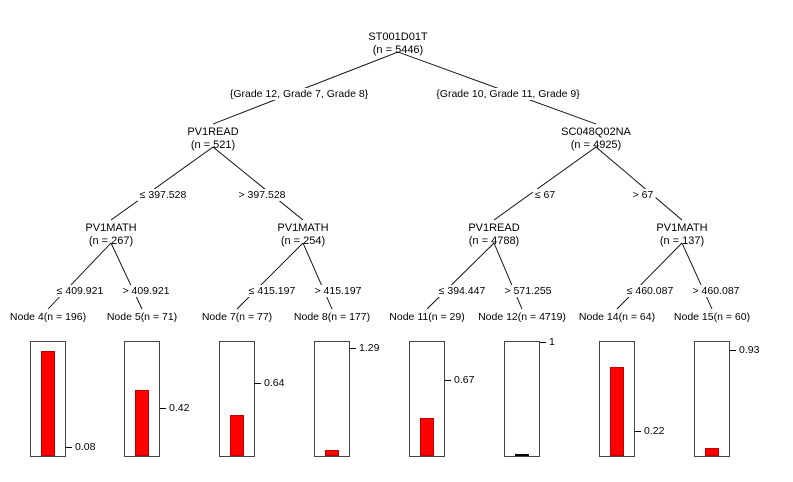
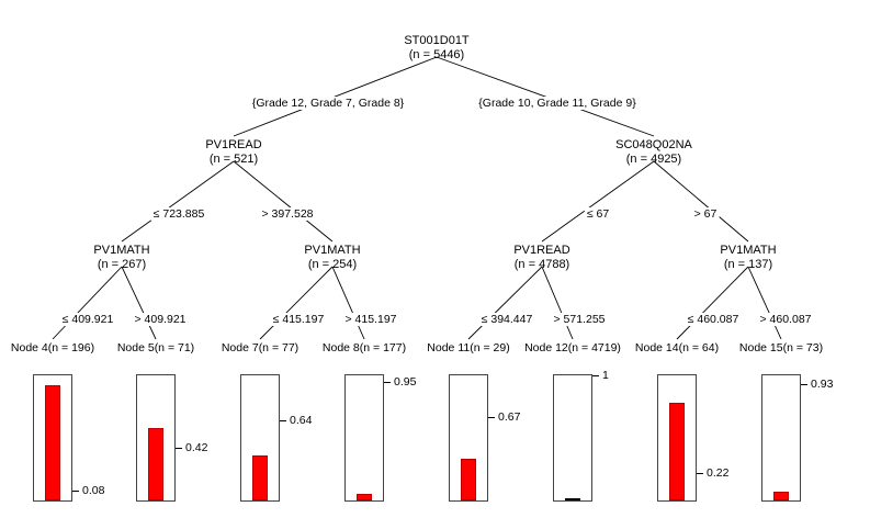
  ST001D01T
  (n = 5446)
  PV1READ
  (n = 521)
  SC048Q02NA
  (n = 4925)
  PV1MATH
  (n = 267)
  PV1MATH
  (n = 254)
  PV1READ
  (n = 4788)
  PV1MATH
  (n = 137)
  {Grade 12, Grade 7, Grade 8}
  {Grade 10, Grade 11, Grade 9}
- ≤ 397.528
+ ≤ 723.885
  > 397.528
  ≤ 67
  > 67
  ≤ 409.921
  > 409.921
  ≤ 415.197
  > 415.197
  ≤ 394.447
  > 571.255
  ≤ 460.087
  > 460.087
  Node 4(n = 196)
  Node 5(n = 71)
  Node 7(n = 77)
  Node 8(n = 177)
  Node 11(n = 29)
  Node 12(n = 4719)
  Node 14(n = 64)
- Node 15(n = 60)
+ Node 15(n = 73)
  0.08
  0.42
  0.64
- 1.29
+ 0.95
  0.67
  1
  0.22
  0.93
